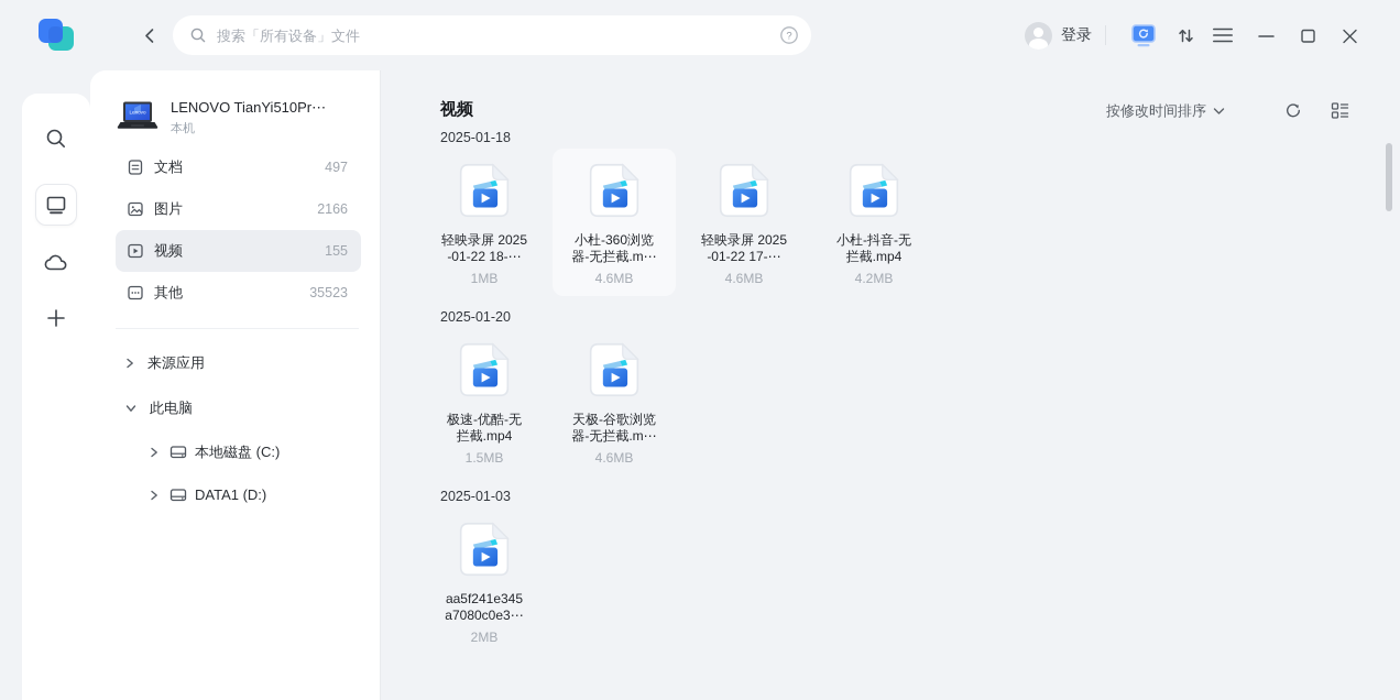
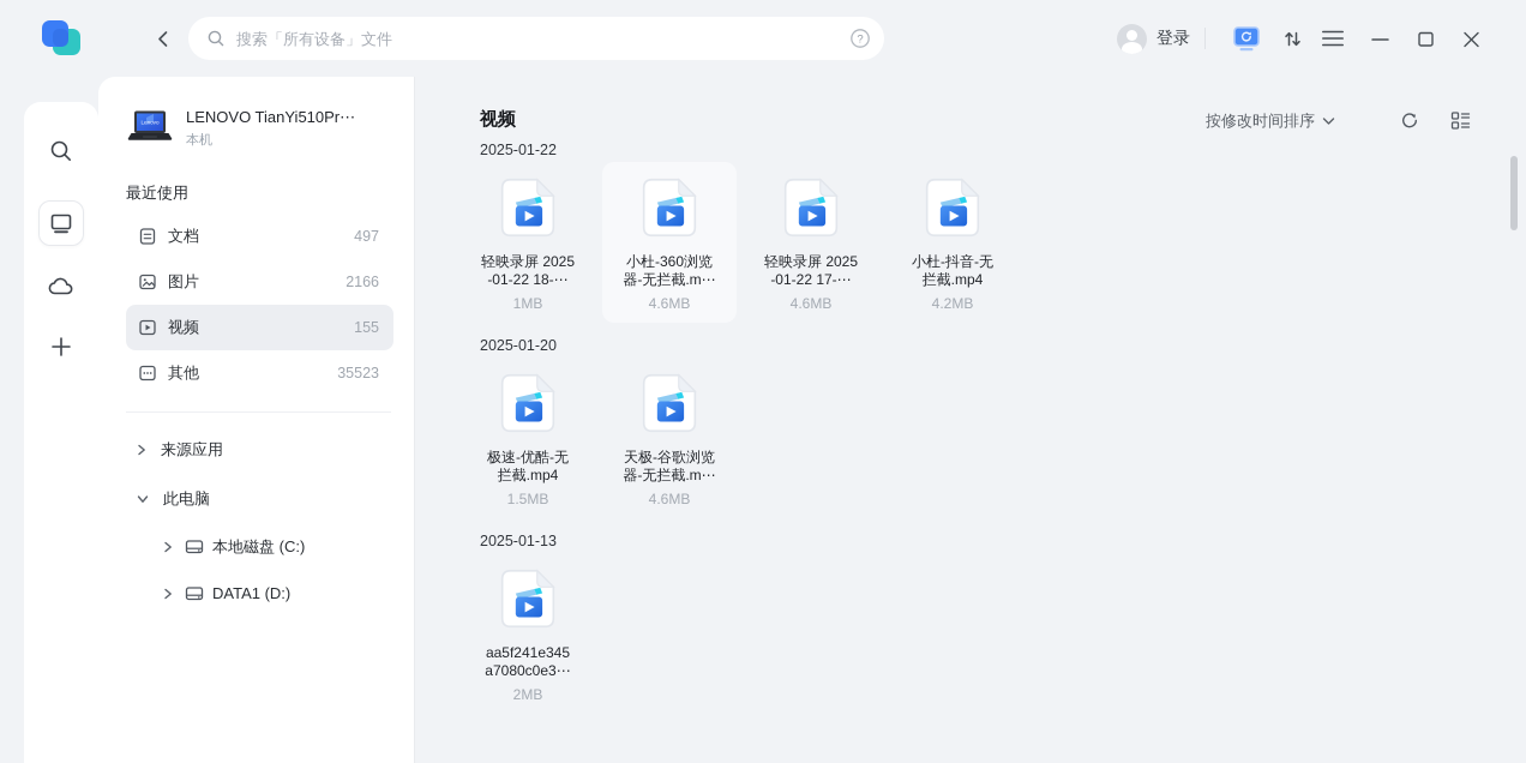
  搜索「所有设备」文件
  ?
  登录
  LENOVO TianYi510Pr⋯
  本机
+ 最近使用
  文档
  497
  图片
  2166
  视频
  155
  其他
  35523
  来源应用
  此电脑
  本地磁盘 (C:)
  DATA1 (D:)
  视频
  按修改时间排序
- 2025-01-18
+ 2025-01-22
  轻映录屏 2025
  -01-22 18-⋯
  1MB
  小杜-360浏览
  器-无拦截.m⋯
  4.6MB
  轻映录屏 2025
  -01-22 17-⋯
  4.6MB
  小杜-抖音-无
  拦截.mp4
  4.2MB
  2025-01-20
  极速-优酷-无
  拦截.mp4
  1.5MB
  天极-谷歌浏览
  器-无拦截.m⋯
  4.6MB
- 2025-01-03
+ 2025-01-13
  aa5f241e345
  a7080c0e3⋯
  2MB
